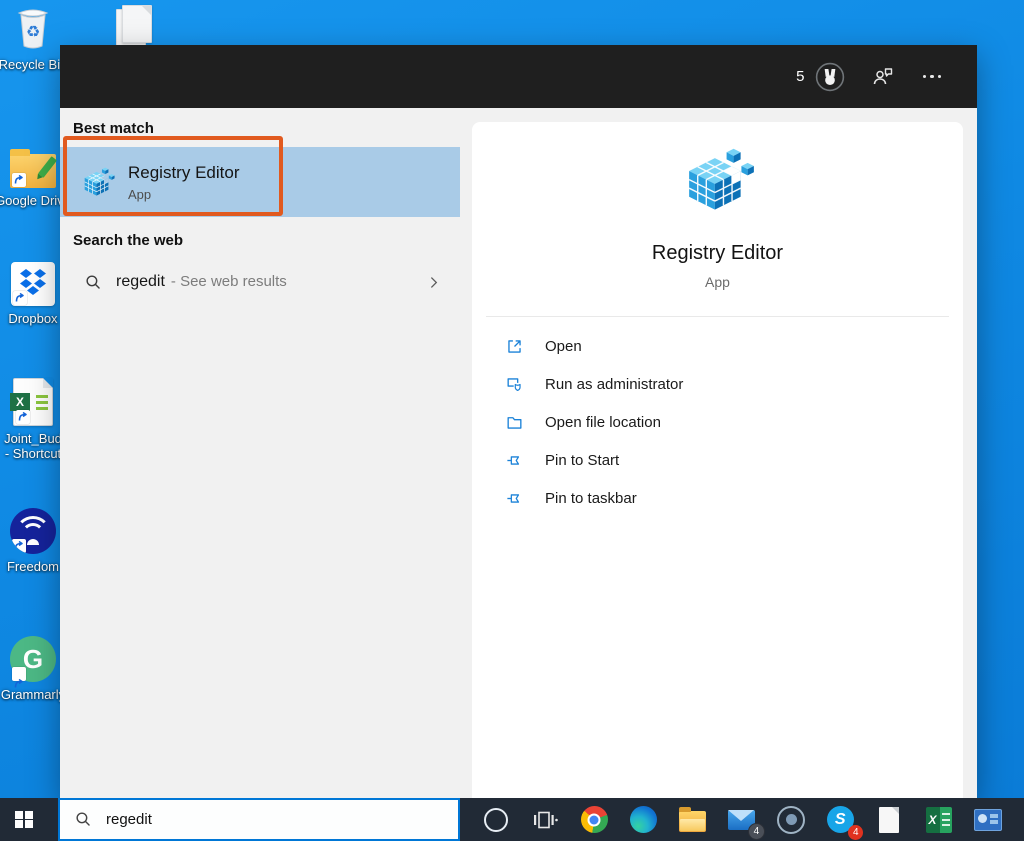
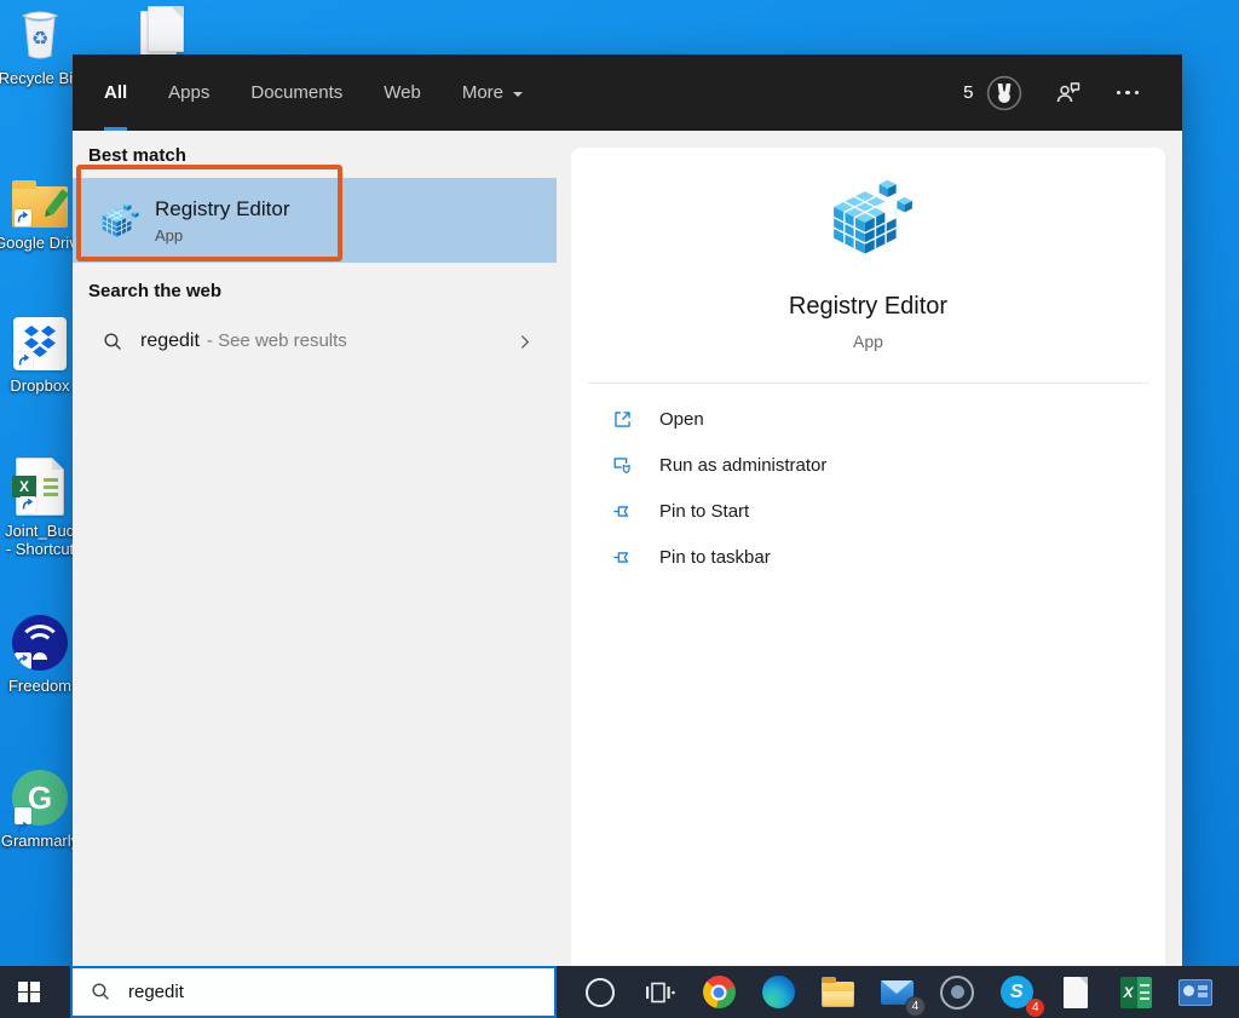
  ♻
  Recycle Bi
  Google Dri
  Dropbox
  X
  Joint_Bud
  - Shortcu
  Freedom
  G
  Grammarl
+ All
+ Apps
+ Documents
+ Web
+ More
  5
  Best match
  Registry Editor
  App
  Search the web
  regedit - See web results
  Registry Editor
  App
  Open
  Run as administrator
- Open file location
  Pin to Start
  Pin to taskbar
  regedit
  4
  S
  4
  X
